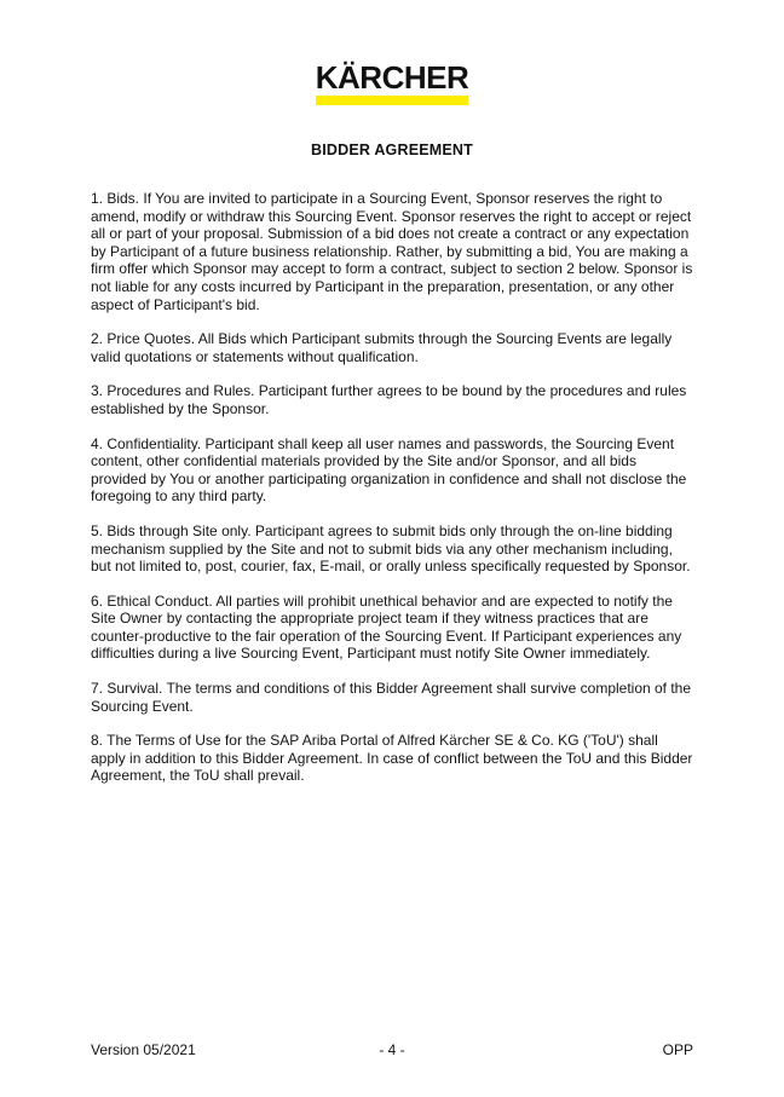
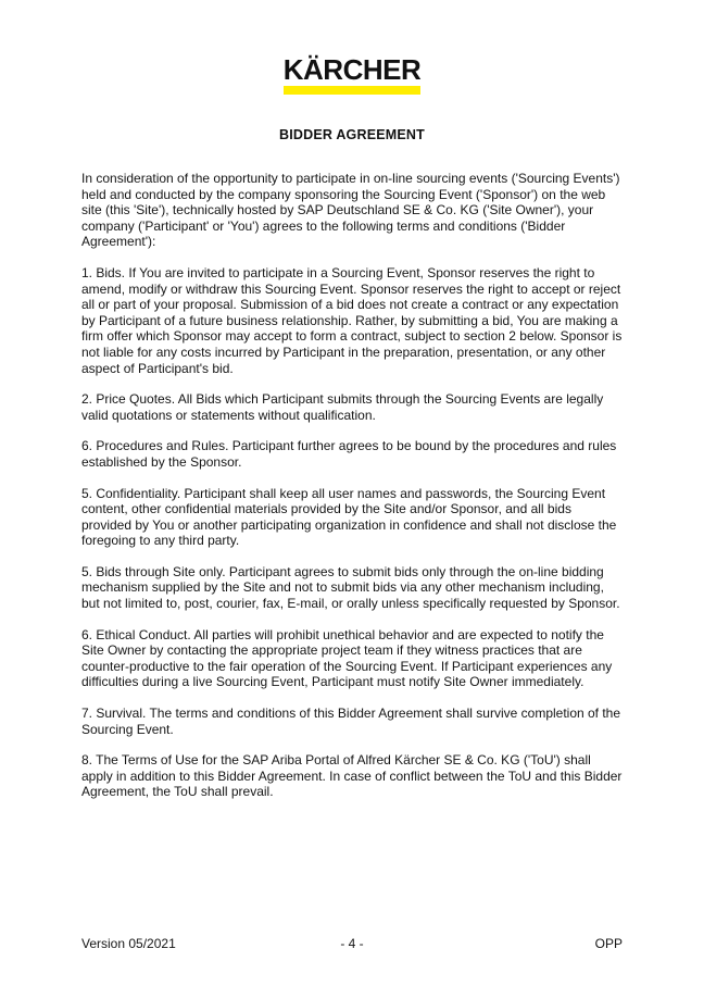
  KÄRCHER
  BIDDER AGREEMENT
+ In consideration of the opportunity to participate in on-line sourcing events ('Sourcing Events') held and conducted by the company sponsoring the Sourcing Event ('Sponsor') on the web site (this 'Site'), technically hosted by SAP Deutschland SE & Co. KG ('Site Owner'), your company ('Participant' or 'You') agrees to the following terms and conditions ('Bidder Agreement'):
  1. Bids. If You are invited to participate in a Sourcing Event, Sponsor reserves the right to amend, modify or withdraw this Sourcing Event. Sponsor reserves the right to accept or reject all or part of your proposal. Submission of a bid does not create a contract or any expectation by Participant of a future business relationship. Rather, by submitting a bid, You are making a firm offer which Sponsor may accept to form a contract, subject to section 2 below. Sponsor is not liable for any costs incurred by Participant in the preparation, presentation, or any other aspect of Participant's bid.
  2. Price Quotes. All Bids which Participant submits through the Sourcing Events are legally valid quotations or statements without qualification.
- 3. Procedures and Rules. Participant further agrees to be bound by the procedures and rules established by the Sponsor.
+ 6. Procedures and Rules. Participant further agrees to be bound by the procedures and rules established by the Sponsor.
- 4. Confidentiality. Participant shall keep all user names and passwords, the Sourcing Event content, other confidential materials provided by the Site and/or Sponsor, and all bids provided by You or another participating organization in confidence and shall not disclose the foregoing to any third party.
+ 5. Confidentiality. Participant shall keep all user names and passwords, the Sourcing Event content, other confidential materials provided by the Site and/or Sponsor, and all bids provided by You or another participating organization in confidence and shall not disclose the foregoing to any third party.
  5. Bids through Site only. Participant agrees to submit bids only through the on-line bidding mechanism supplied by the Site and not to submit bids via any other mechanism including, but not limited to, post, courier, fax, E-mail, or orally unless specifically requested by Sponsor.
  6. Ethical Conduct. All parties will prohibit unethical behavior and are expected to notify the Site Owner by contacting the appropriate project team if they witness practices that are counter-productive to the fair operation of the Sourcing Event. If Participant experiences any difficulties during a live Sourcing Event, Participant must notify Site Owner immediately.
  7. Survival. The terms and conditions of this Bidder Agreement shall survive completion of the Sourcing Event.
  8. The Terms of Use for the SAP Ariba Portal of Alfred Kärcher SE & Co. KG ('ToU') shall apply in addition to this Bidder Agreement. In case of conflict between the ToU and this Bidder Agreement, the ToU shall prevail.
  Version 05/2021
  - 4 -
  OPP
